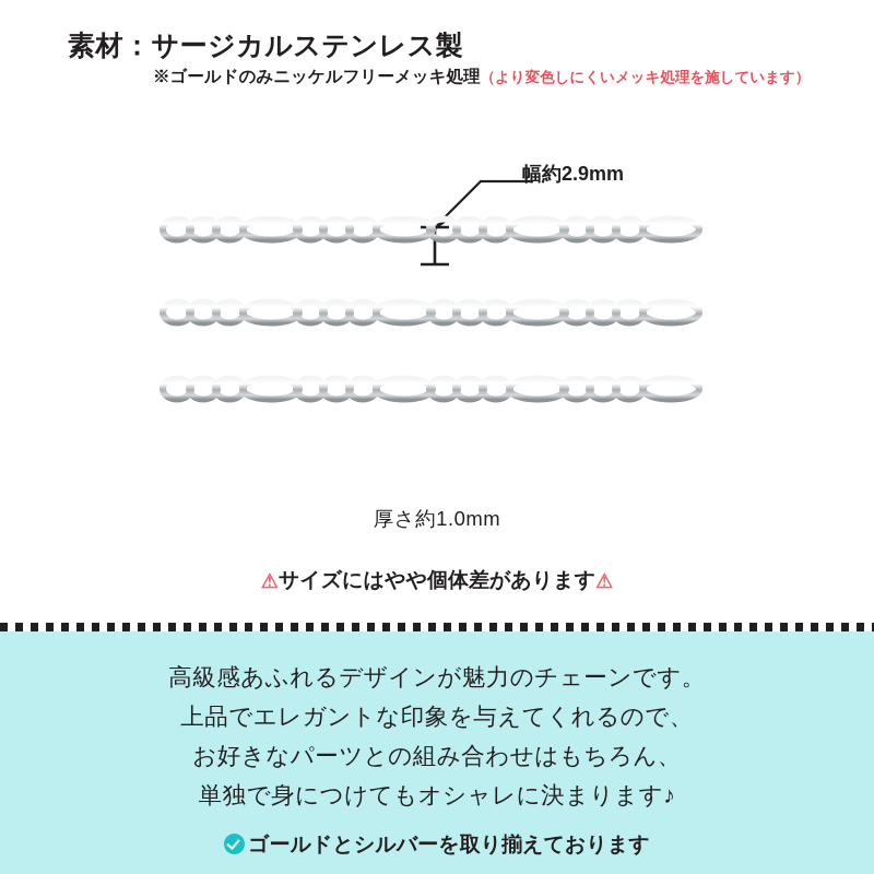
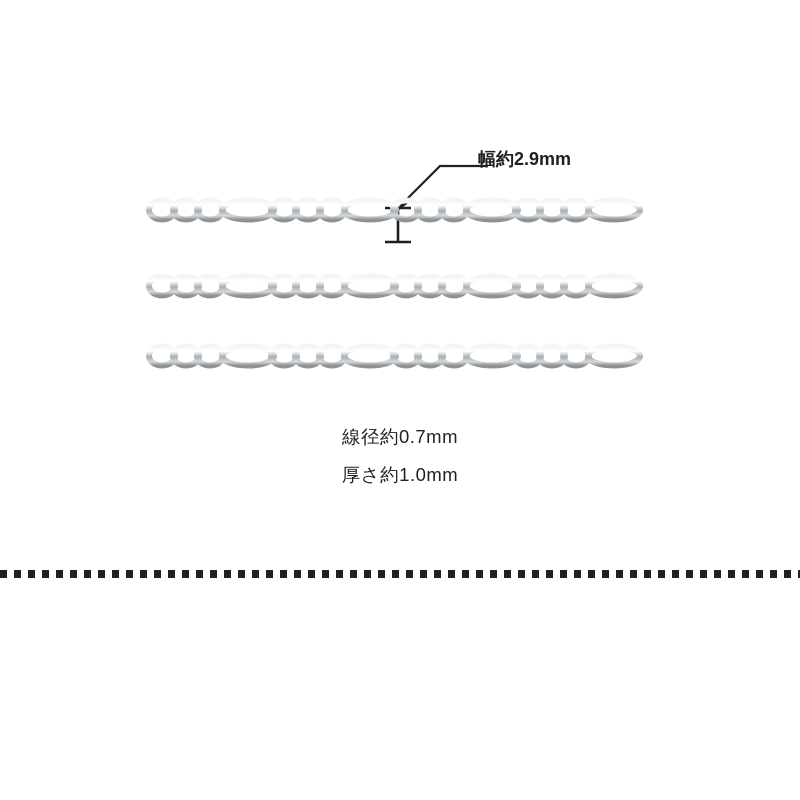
- 素材：サージカルステンレス製
- ※ゴールドのみニッケルフリーメッキ処理（より変色しにくいメッキ処理を施しています）
  幅約2.9mm
+ 線径約0.7mm
  厚さ約1.0mm
- ⚠サイズにはやや個体差があります⚠
- 高級感あふれるデザインが魅力のチェーンです。
- 上品でエレガントな印象を与えてくれるので、
- お好きなパーツとの組み合わせはもちろん、
- 単独で身につけてもオシャレに決まります♪
- ゴールドとシルバーを取り揃えております
